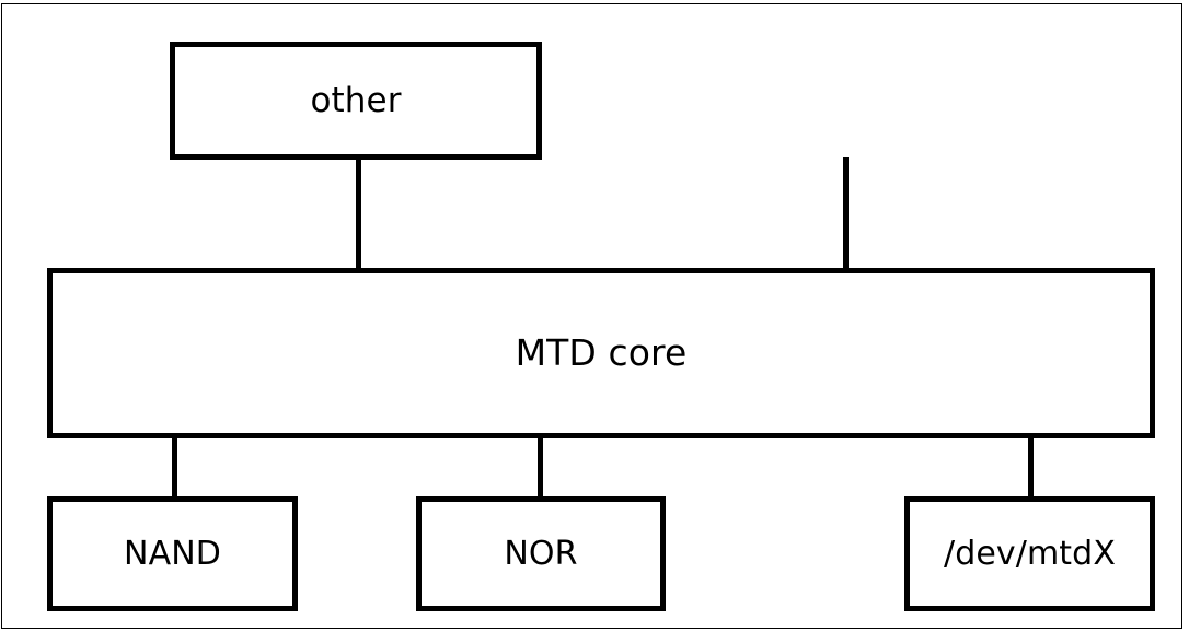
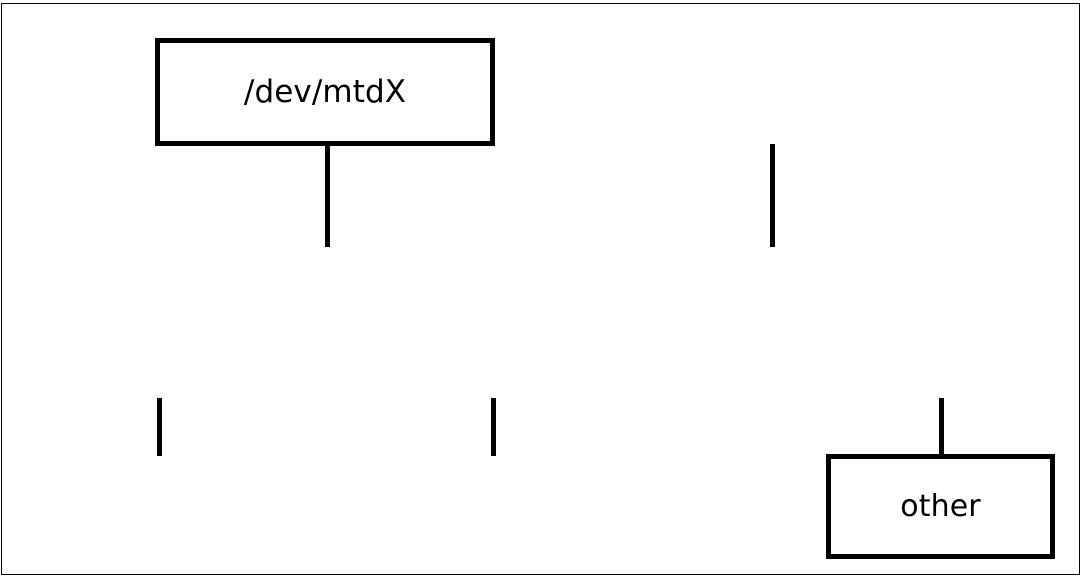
- other
+ /dev/mtdX
- MTD core
- NAND
- NOR
- /dev/mtdX
+ other
